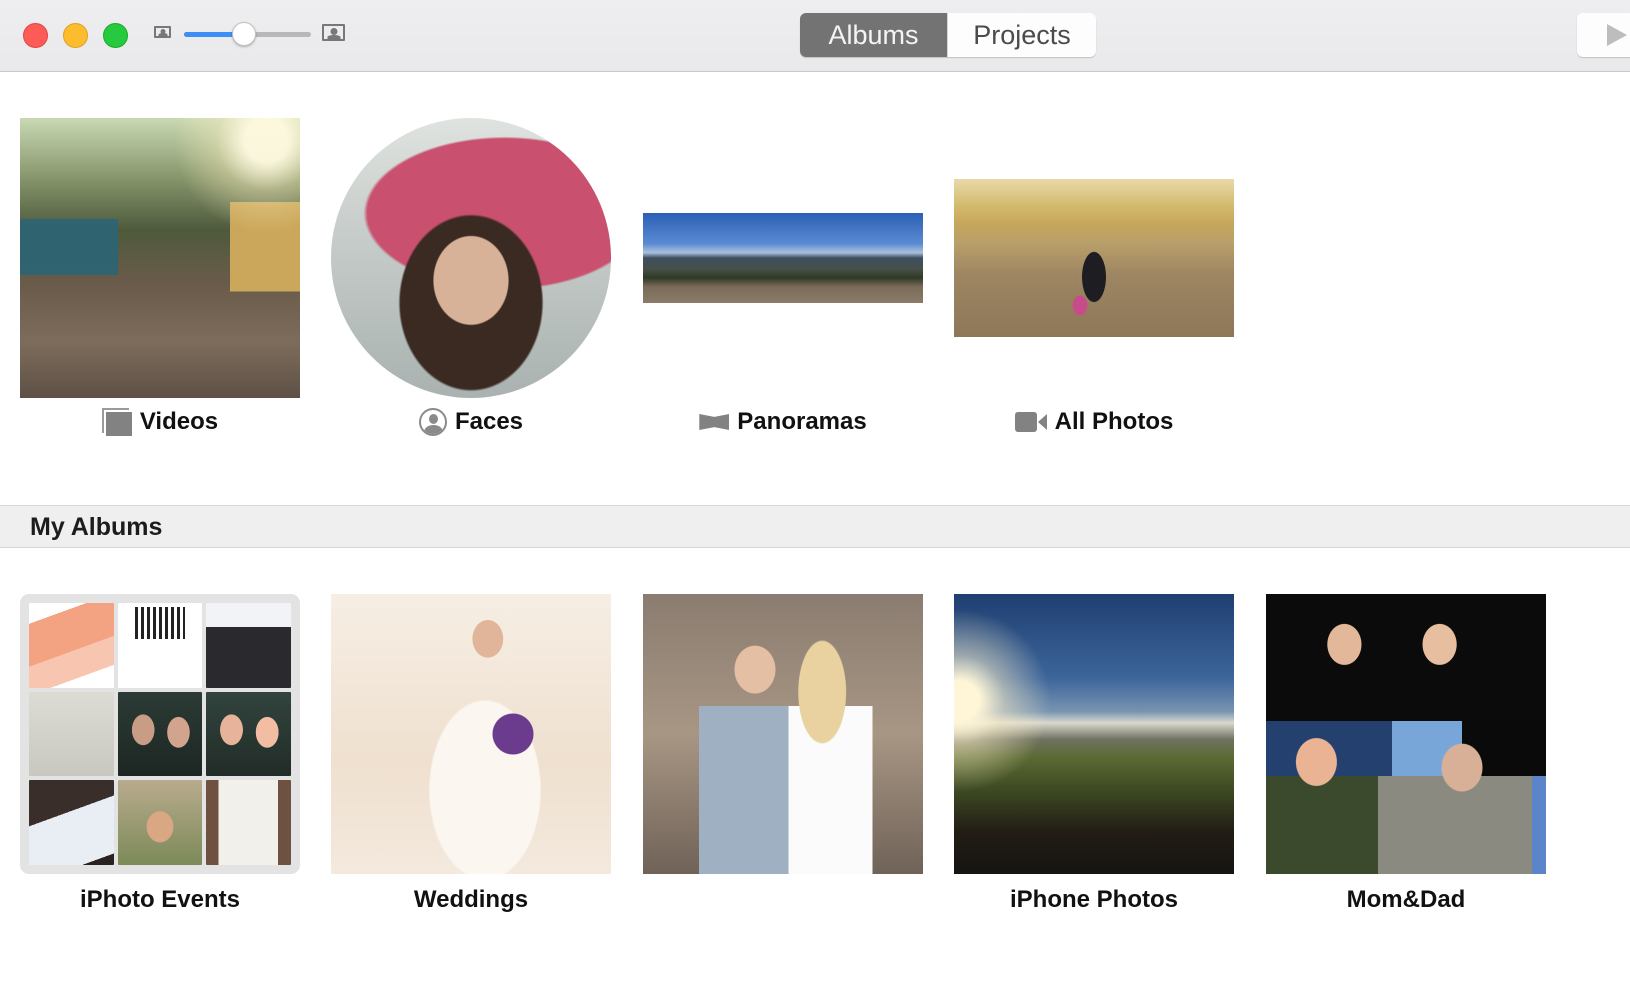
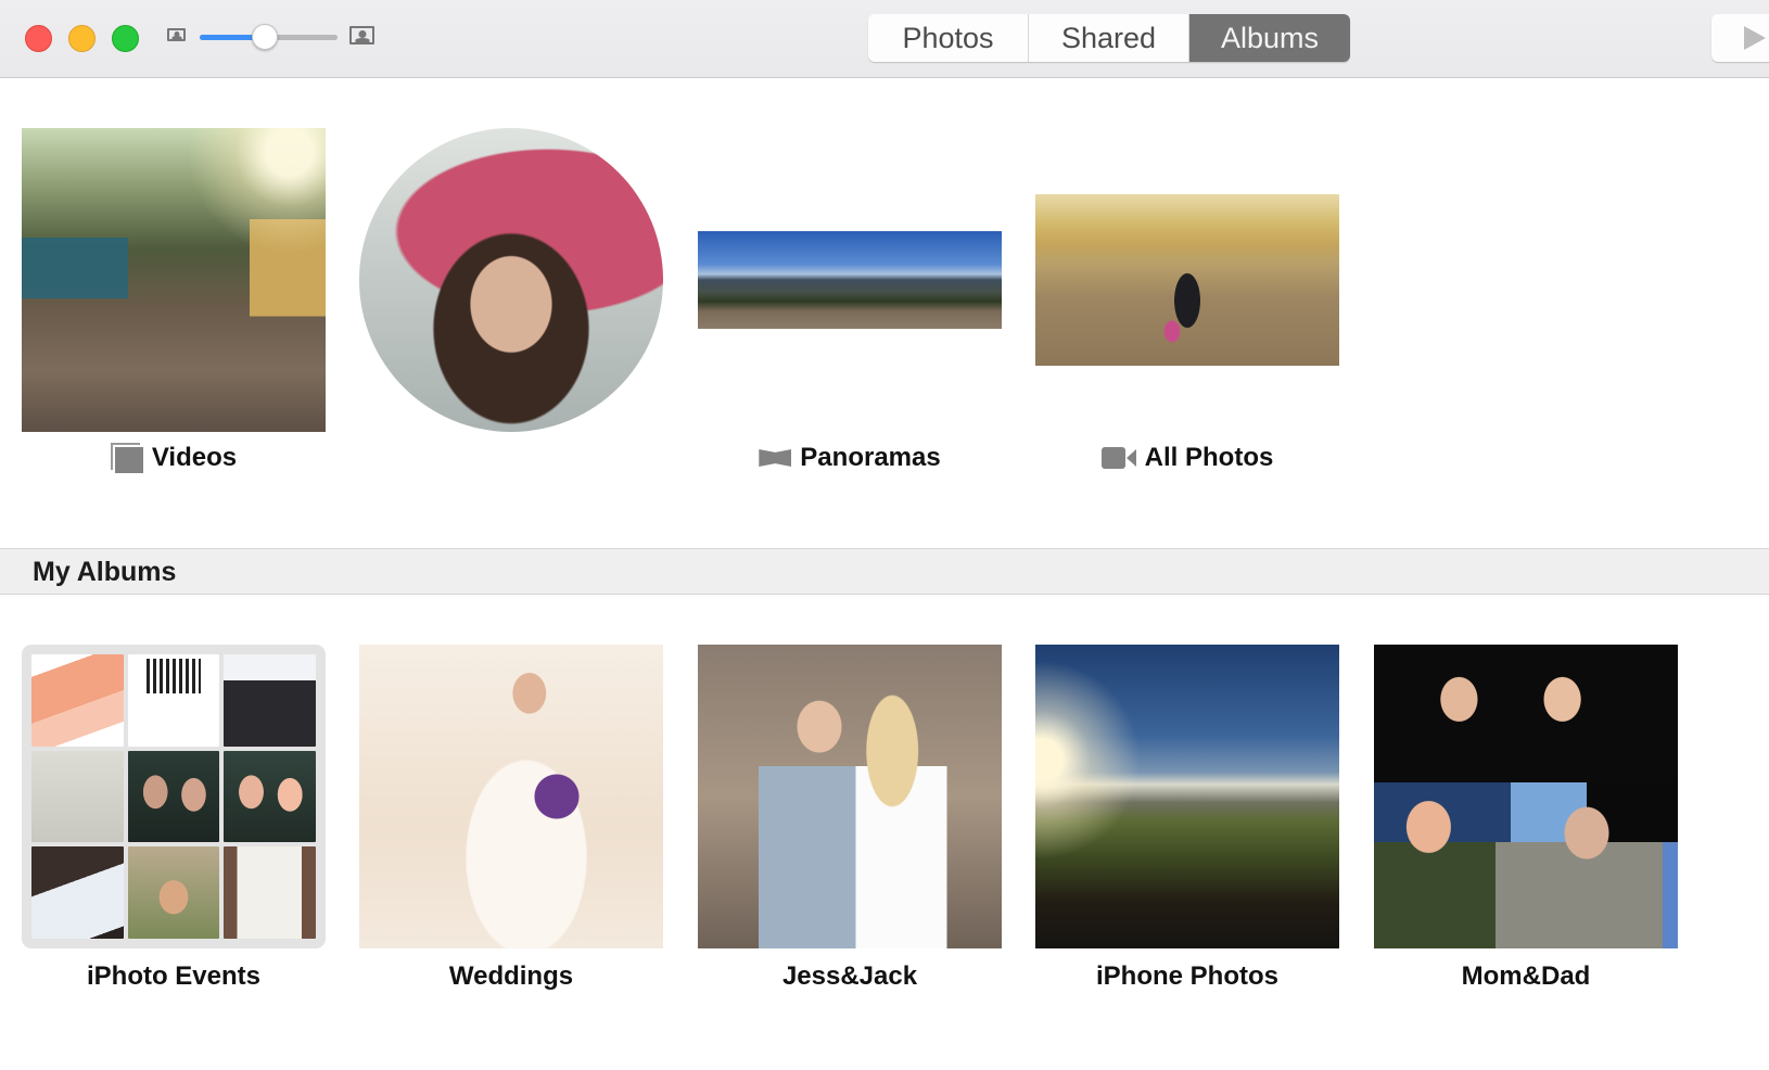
+ Photos
+ Shared
  Albums
- Projects
  Videos
- Faces
  Panoramas
  All Photos
  My Albums
  iPhoto Events
  Weddings
+ Jess&Jack
  iPhone Photos
  Mom&Dad
